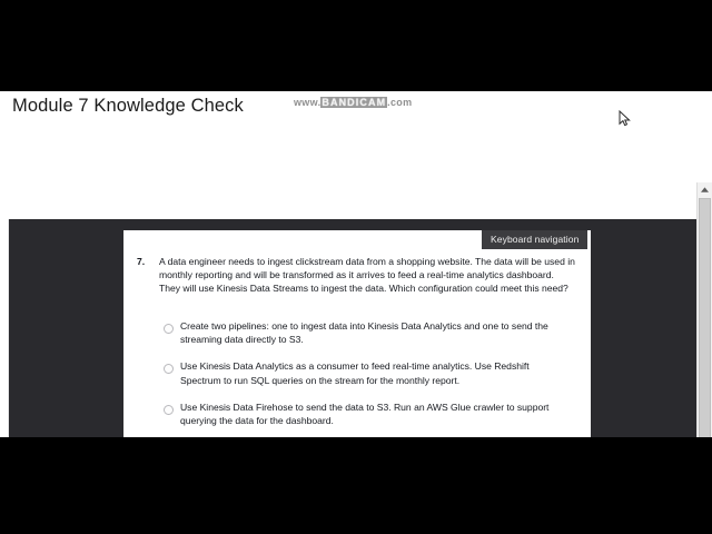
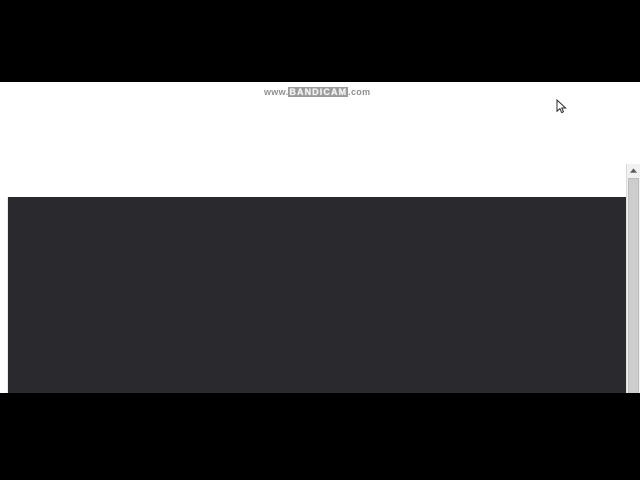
- Module 7 Knowledge Check
- Keyboard navigation
- 7.
- A data engineer needs to ingest clickstream data from a shopping website. The data will be used in monthly reporting and will be transformed as it arrives to feed a real-time analytics dashboard. They will use Kinesis Data Streams to ingest the data. Which configuration could meet this need?
- Create two pipelines: one to ingest data into Kinesis Data Analytics and one to send the streaming data directly to S3.
- Use Kinesis Data Analytics as a consumer to feed real-time analytics. Use Redshift Spectrum to run SQL queries on the stream for the monthly report.
- Use Kinesis Data Firehose to send the data to S3. Run an AWS Glue crawler to support querying the data for the dashboard.
  www.BANDICAM.com
